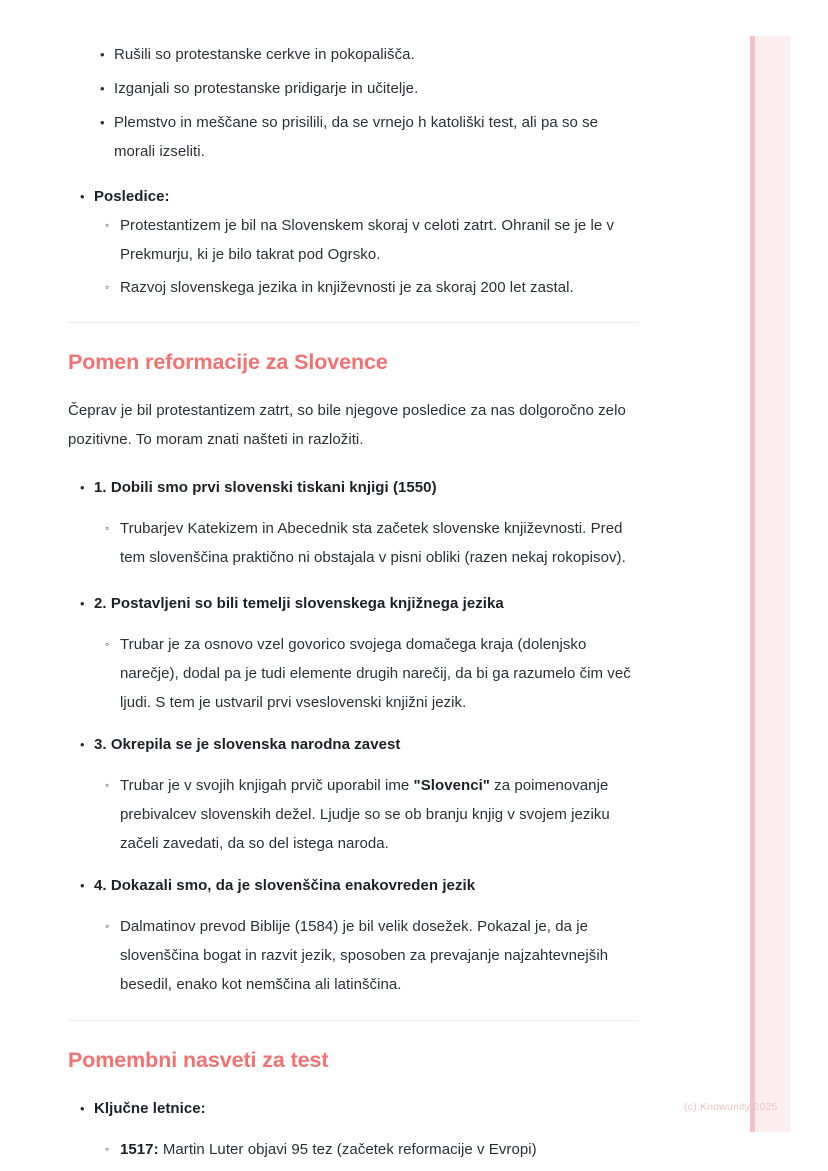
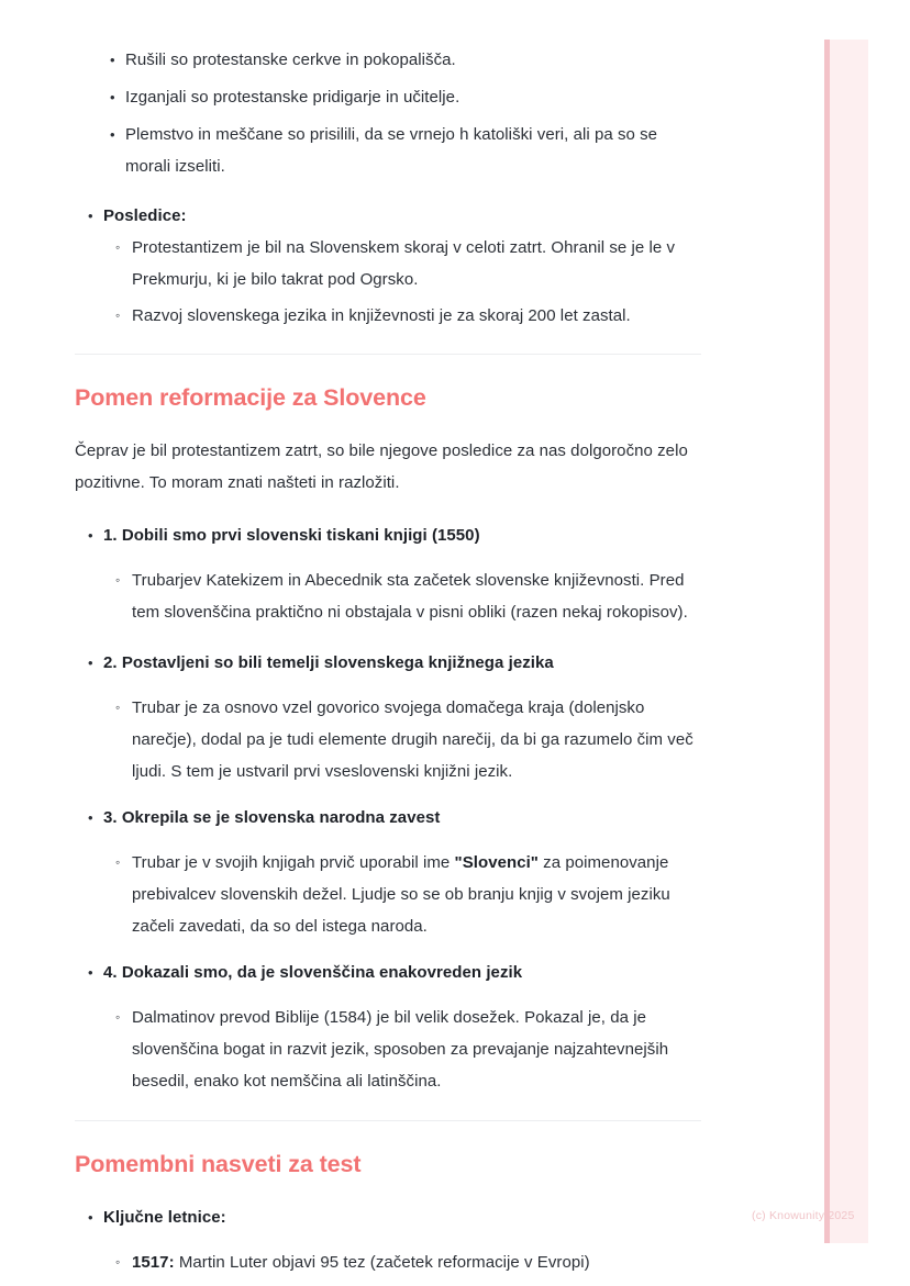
  (c) Knowunity 2025
  •
  Rušili so protestanske cerkve in pokopališča.
  •
  Izganjali so protestanske pridigarje in učitelje.
  •
- Plemstvo in meščane so prisilili, da se vrnejo h katoliški test, ali pa so se morali izseliti.
+ Plemstvo in meščane so prisilili, da se vrnejo h katoliški veri, ali pa so se morali izseliti.
  •
  Posledice:
  ◦
  Protestantizem je bil na Slovenskem skoraj v celoti zatrt. Ohranil se je le v Prekmurju, ki je bilo takrat pod Ogrsko.
  ◦
  Razvoj slovenskega jezika in književnosti je za skoraj 200 let zastal.
  Pomen reformacije za Slovence
  Čeprav je bil protestantizem zatrt, so bile njegove posledice za nas dolgoročno zelo pozitivne. To moram znati našteti in razložiti.
  •
  1. Dobili smo prvi slovenski tiskani knjigi (1550)
  ◦
  Trubarjev Katekizem in Abecednik sta začetek slovenske književnosti. Pred tem slovenščina praktično ni obstajala v pisni obliki (razen nekaj rokopisov).
  •
  2. Postavljeni so bili temelji slovenskega knjižnega jezika
  ◦
  Trubar je za osnovo vzel govorico svojega domačega kraja (dolenjsko narečje), dodal pa je tudi elemente drugih narečij, da bi ga razumelo čim več ljudi. S tem je ustvaril prvi vseslovenski knjižni jezik.
  •
  3. Okrepila se je slovenska narodna zavest
  ◦
  Trubar je v svojih knjigah prvič uporabil ime "Slovenci" za poimenovanje prebivalcev slovenskih dežel. Ljudje so se ob branju knjig v svojem jeziku začeli zavedati, da so del istega naroda.
  •
  4. Dokazali smo, da je slovenščina enakovreden jezik
  ◦
  Dalmatinov prevod Biblije (1584) je bil velik dosežek. Pokazal je, da je slovenščina bogat in razvit jezik, sposoben za prevajanje najzahtevnejših besedil, enako kot nemščina ali latinščina.
  Pomembni nasveti za test
  •
  Ključne letnice:
  ◦
  1517: Martin Luter objavi 95 tez (začetek reformacije v Evropi)
